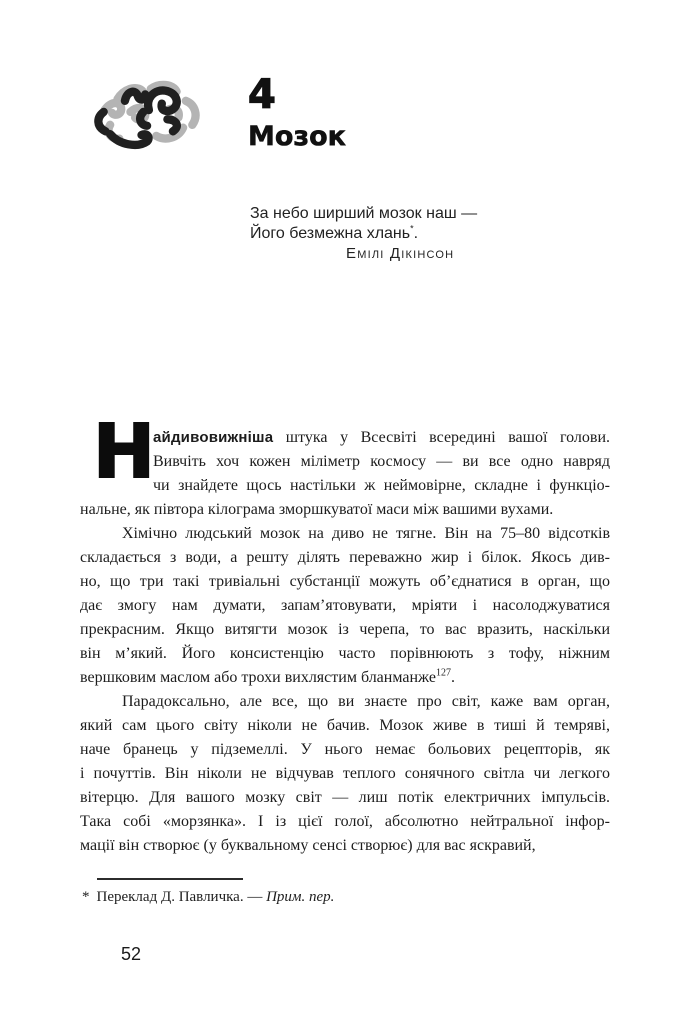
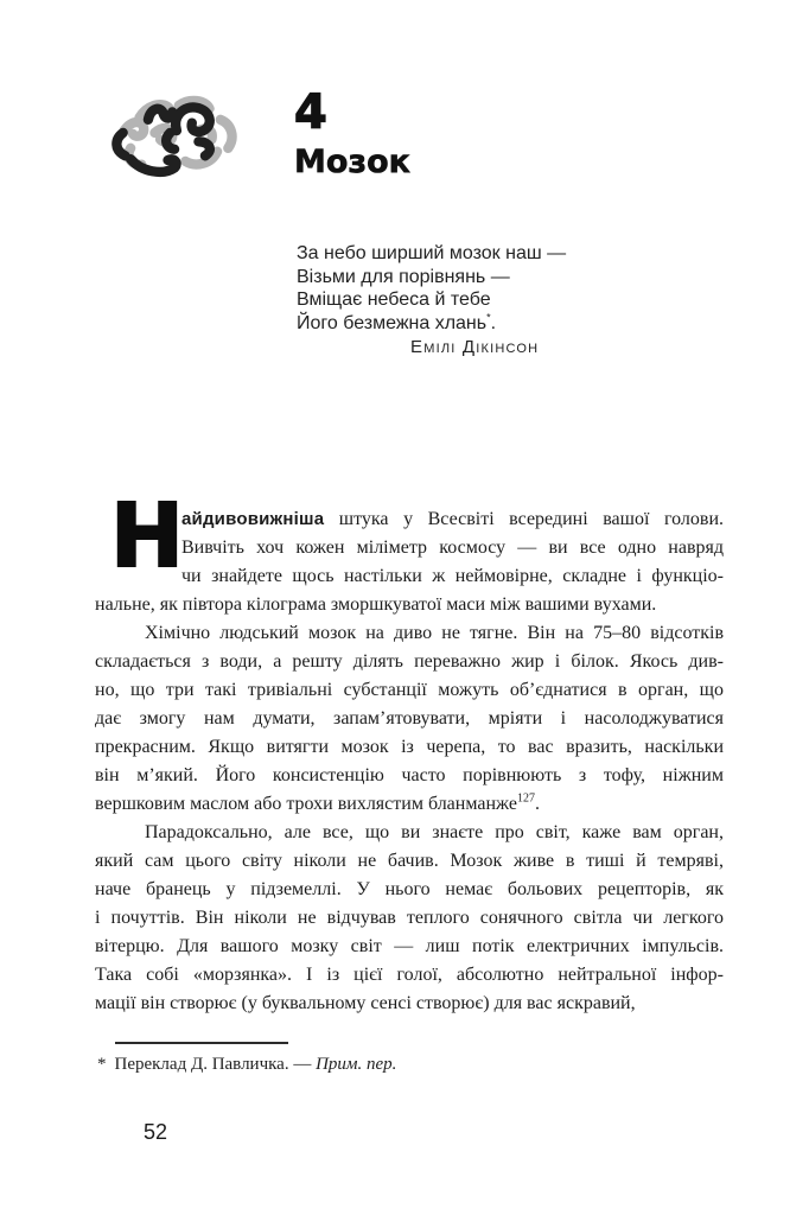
  4
  Мозок
  За небо ширший мозок наш —
+ Візьми для порівнянь —
+ Вміщає небеса й тебе
  Його безмежна хлань*.
  Емілі Дікінсон
  Н
  айдивовижніша штука у Всесвіті всередині вашої голови.
  Вивчіть хоч кожен міліметр космосу — ви все одно навряд
  чи знайдете щось настільки ж неймовірне, складне і функціо-
  нальне, як півтора кілограма зморшкуватої маси між вашими вухами.
  Хімічно людський мозок на диво не тягне. Він на 75–80 відсотків
  складається з води, а решту ділять переважно жир і білок. Якось див-
  но, що три такі тривіальні субстанції можуть об’єднатися в орган, що
  дає змогу нам думати, запам’ятовувати, мріяти і насолоджуватися
  прекрасним. Якщо витягти мозок із черепа, то вас вразить, наскільки
  він м’який. Його консистенцію часто порівнюють з тофу, ніжним
  вершковим маслом або трохи вихлястим бланманже127.
  Парадоксально, але все, що ви знаєте про світ, каже вам орган,
  який сам цього світу ніколи не бачив. Мозок живе в тиші й темряві,
  наче бранець у підземеллі. У нього немає больових рецепторів, як
  і почуттів. Він ніколи не відчував теплого сонячного світла чи легкого
  вітерцю. Для вашого мозку світ — лиш потік електричних імпульсів.
  Така собі «морзянка». І із цієї голої, абсолютно нейтральної інфор-
  мації він створює (у буквальному сенсі створює) для вас яскравий,
  * Переклад Д. Павличка. — Прим. пер.
  52
